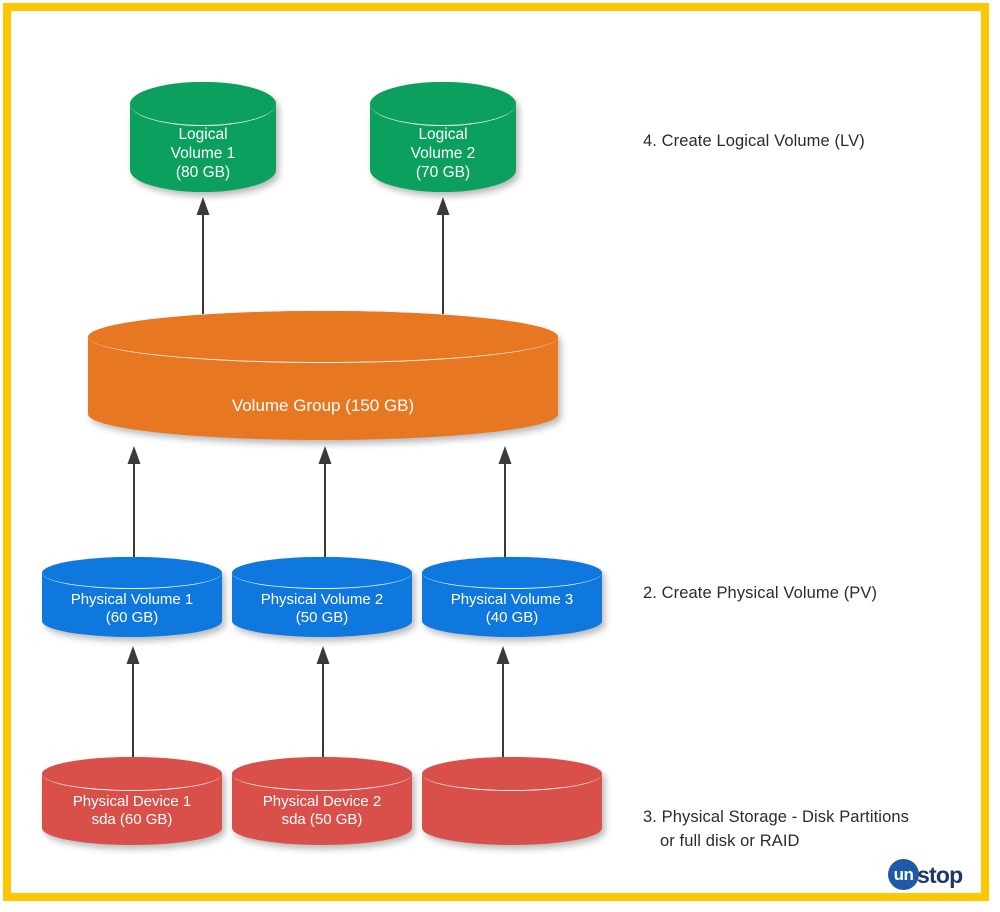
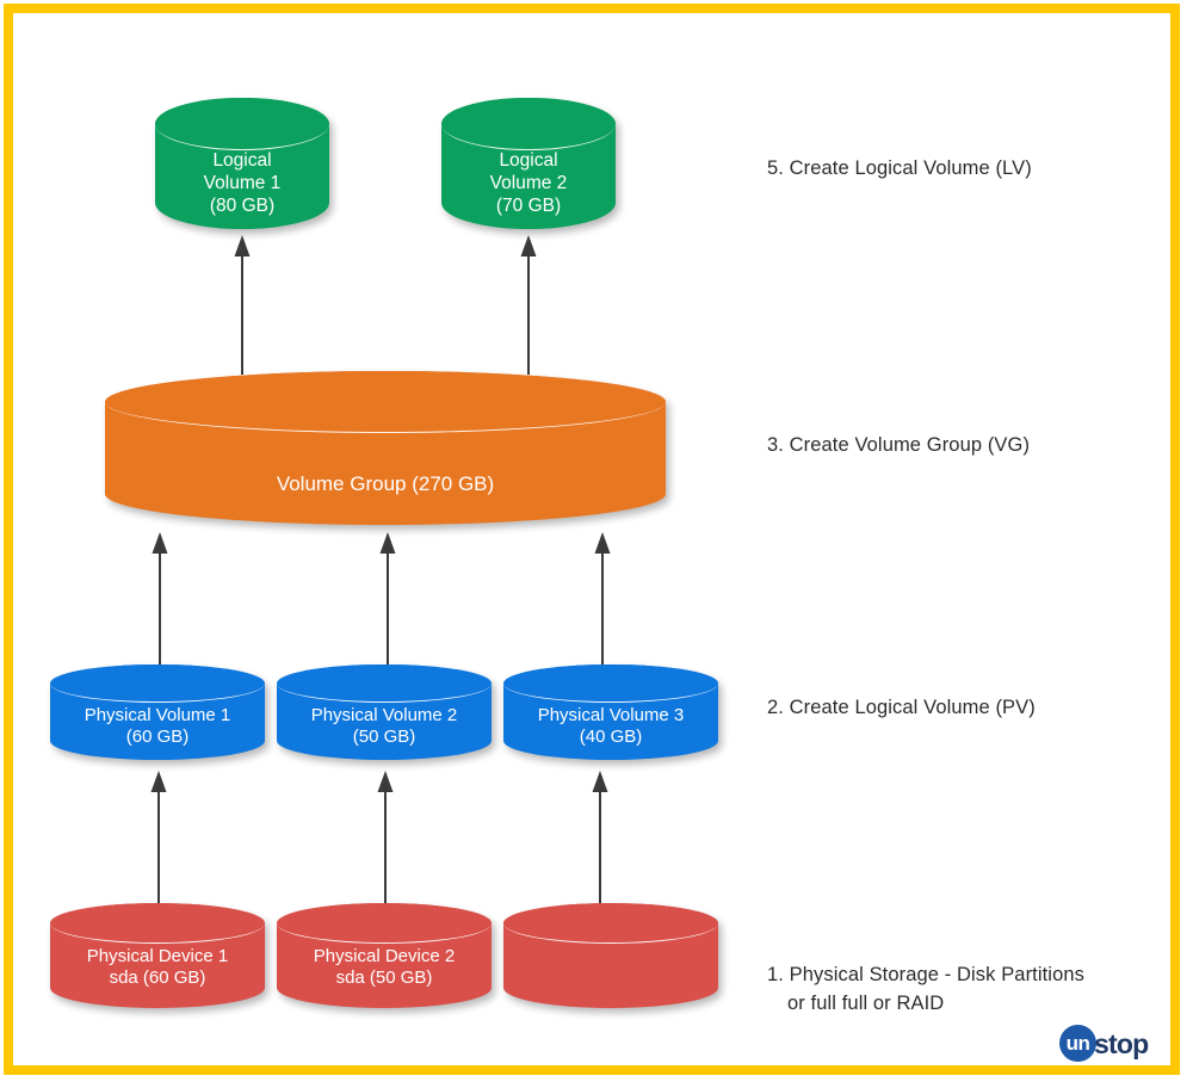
  Logical
  Volume 1
  (80 GB)
  Logical
  Volume 2
  (70 GB)
- Volume Group (150 GB)
+ Volume Group (270 GB)
  Physical Volume 1
  (60 GB)
  Physical Volume 2
  (50 GB)
  Physical Volume 3
  (40 GB)
  Physical Device 1
  sda (60 GB)
  Physical Device 2
  sda (50 GB)
- 4. Create Logical Volume (LV)
+ 5. Create Logical Volume (LV)
+ 3. Create Volume Group (VG)
- 2. Create Physical Volume (PV)
+ 2. Create Logical Volume (PV)
- 3. Physical Storage - Disk Partitions
+ 1. Physical Storage - Disk Partitions
- or full disk or RAID
+ or full full or RAID
  un
  stop
